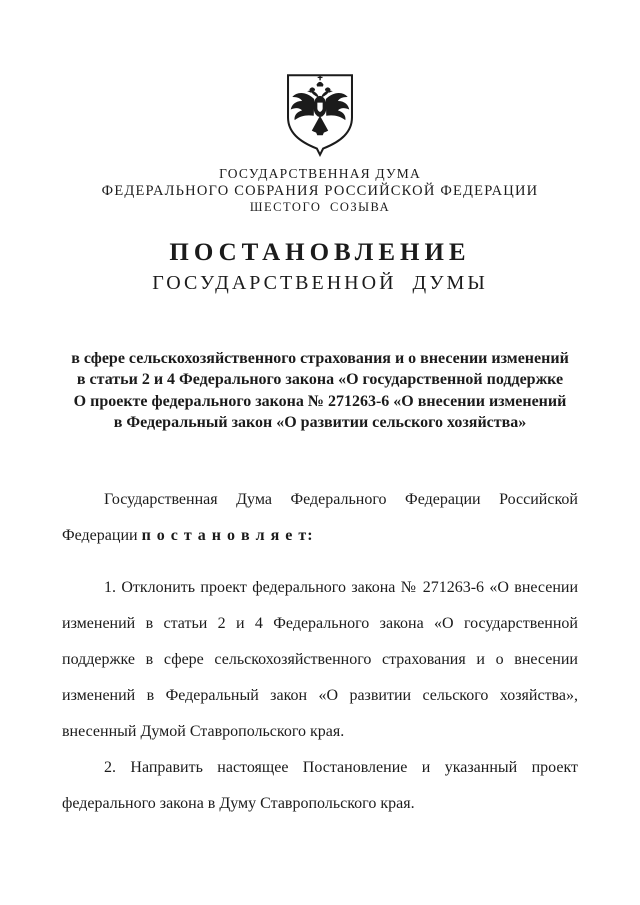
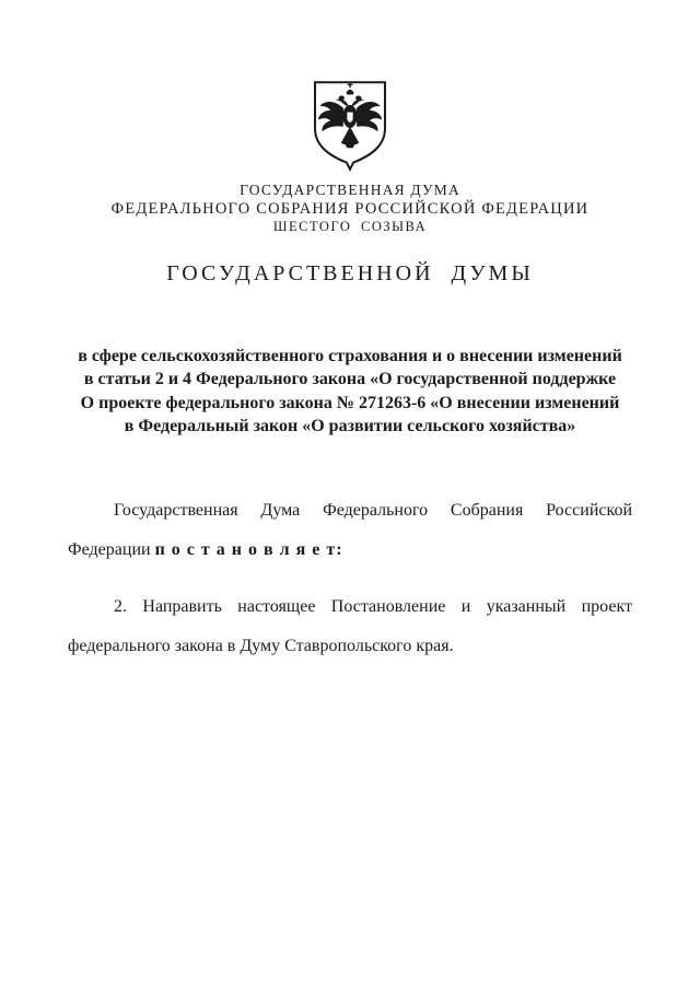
  ГОСУДАРСТВЕННАЯ ДУМА
  ФЕДЕРАЛЬНОГО СОБРАНИЯ РОССИЙСКОЙ ФЕДЕРАЦИИ
  ШЕСТОГО СОЗЫВА
- ПОСТАНОВЛЕНИЕ
  ГОСУДАРСТВЕННОЙ ДУМЫ
  в сфере сельскохозяйственного страхования и о внесении изменений
  в статьи 2 и 4 Федерального закона «О государственной поддержке
  О проекте федерального закона № 271263-6 «О внесении изменений
  в Федеральный закон «О развитии сельского хозяйства»
- Государственная Дума Федерального Федерации Российской Федерации п о с т а н о в л я е т:
+ Государственная Дума Федерального Собрания Российской Федерации п о с т а н о в л я е т:
- 1. Отклонить проект федерального закона № 271263-6 «О внесении изменений в статьи 2 и 4 Федерального закона «О государственной поддержке в сфере сельскохозяйственного страхования и о внесении изменений в Федеральный закон «О развитии сельского хозяйства», внесенный Думой Ставропольского края.
  2. Направить настоящее Постановление и указанный проект федерального закона в Думу Ставропольского края.
